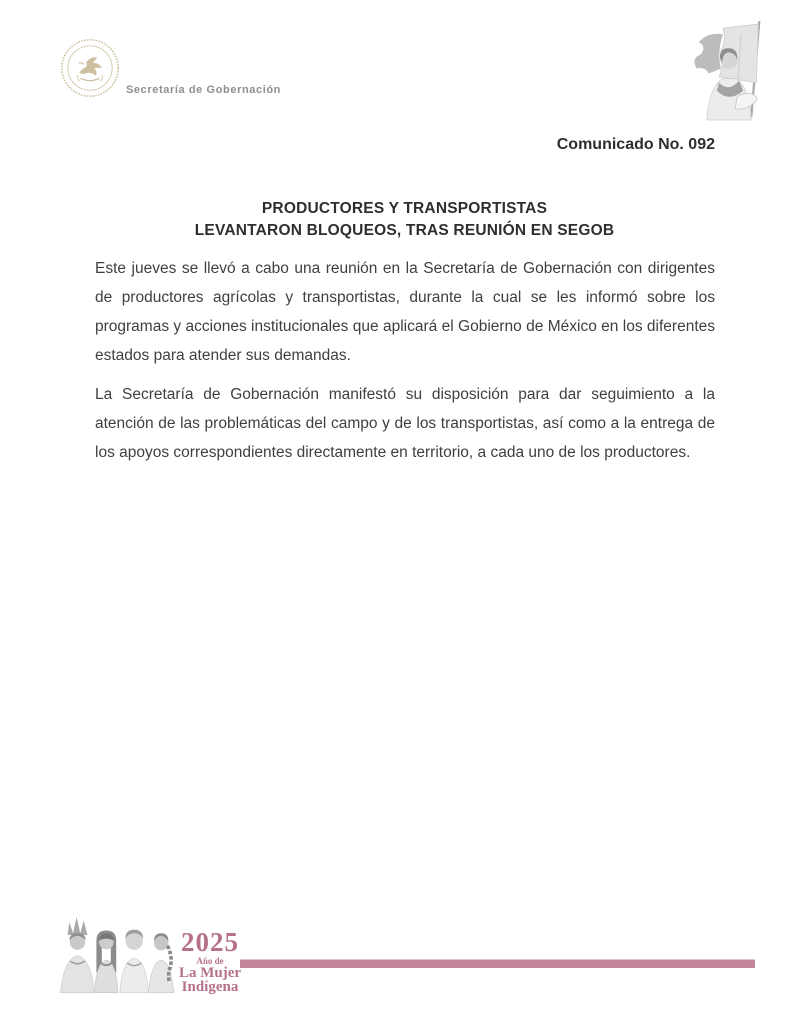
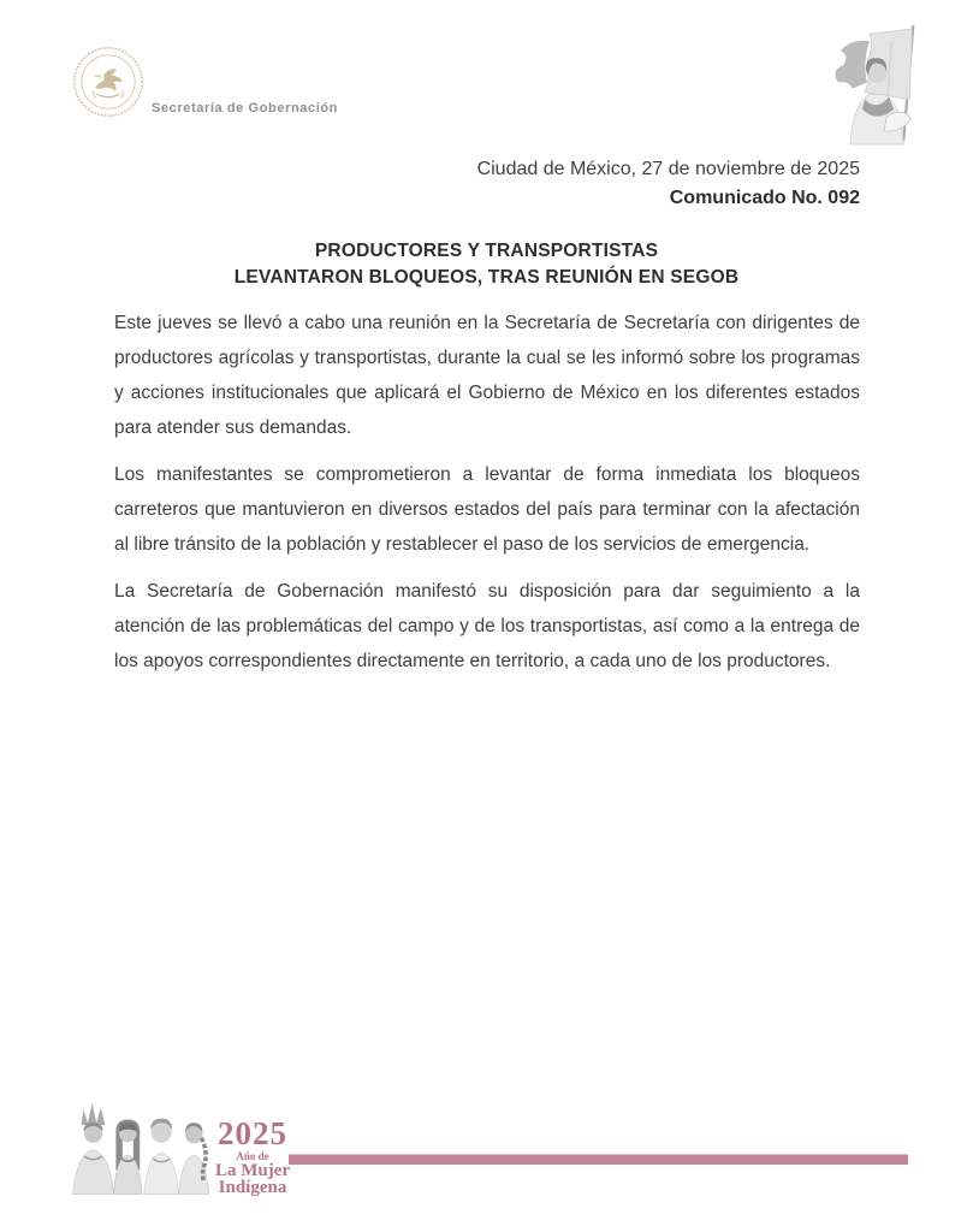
  Secretaría de Gobernación
+ Ciudad de México, 27 de noviembre de 2025
  Comunicado No. 092
  PRODUCTORES Y TRANSPORTISTAS
  LEVANTARON BLOQUEOS, TRAS REUNIÓN EN SEGOB
- Este jueves se llevó a cabo una reunión en la Secretaría de Gobernación con dirigentes de productores agrícolas y transportistas, durante la cual se les informó sobre los programas y acciones institucionales que aplicará el Gobierno de México en los diferentes estados para atender sus demandas.
+ Este jueves se llevó a cabo una reunión en la Secretaría de Secretaría con dirigentes de productores agrícolas y transportistas, durante la cual se les informó sobre los programas y acciones institucionales que aplicará el Gobierno de México en los diferentes estados para atender sus demandas.
+ Los manifestantes se comprometieron a levantar de forma inmediata los bloqueos carreteros que mantuvieron en diversos estados del país para terminar con la afectación al libre tránsito de la población y restablecer el paso de los servicios de emergencia.
  La Secretaría de Gobernación manifestó su disposición para dar seguimiento a la atención de las problemáticas del campo y de los transportistas, así como a la entrega de los apoyos correspondientes directamente en territorio, a cada uno de los productores.
  2025
  Año de
  La Mujer
  Indígena
